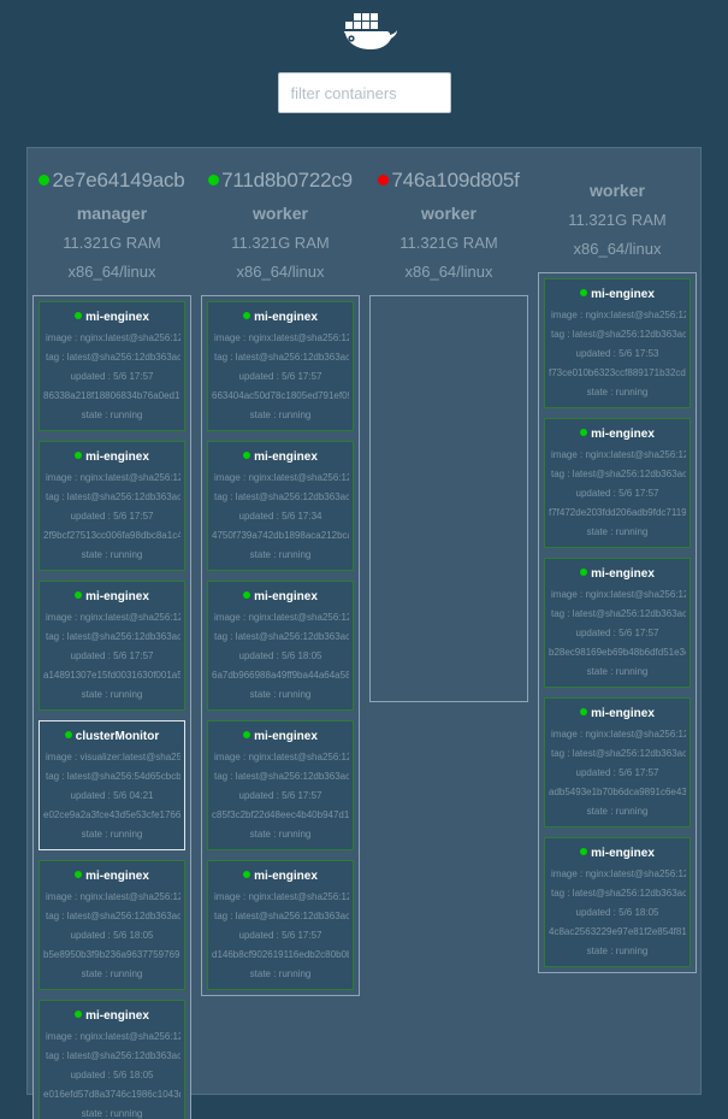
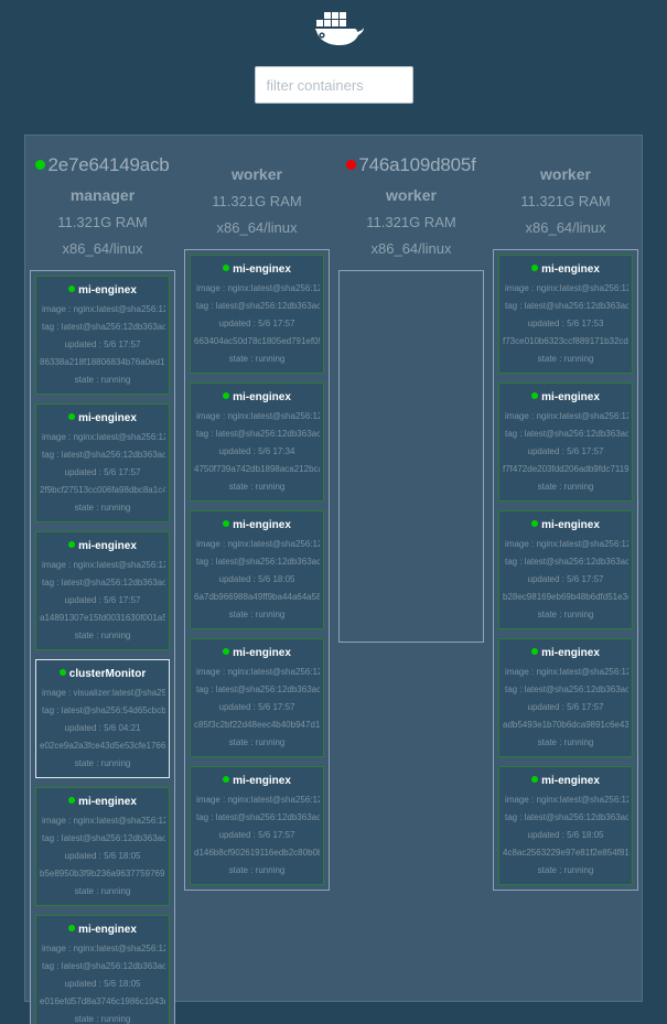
  filter containers
  2e7e64149acb
  manager
  11.321G RAM
  x86_64/linux
  mi-enginex
  image : nginx:latest@sha256:1
  tag : latest@sha256:12db363ac
  updated : 5/6 17:57
  86338a218f18806834b76a0ed1
  state : running
  mi-enginex
  image : nginx:latest@sha256:1
  tag : latest@sha256:12db363ac
  updated : 5/6 17:57
  2f9bcf27513cc006fa98dbc8a1c4
  state : running
  mi-enginex
  image : nginx:latest@sha256:1
  tag : latest@sha256:12db363ac
  updated : 5/6 17:57
  a14891307e15fd0031630f001a5
  state : running
  clusterMonitor
  image : visualizer:latest@sha25
  tag : latest@sha256:54d65cbcb
  updated : 5/6 04:21
  e02ce9a2a3fce43d5e53cfe1766
  state : running
  mi-enginex
  image : nginx:latest@sha256:1
  tag : latest@sha256:12db363ac
  updated : 5/6 18:05
  b5e8950b3f9b236a9637759769
  state : running
  mi-enginex
  image : nginx:latest@sha256:1
  tag : latest@sha256:12db363ac
  updated : 5/6 18:05
  e016efd57d8a3746c1986c1043
  state : running
- 711d8b0722c9
  worker
  11.321G RAM
  x86_64/linux
  mi-enginex
  image : nginx:latest@sha256:1
  tag : latest@sha256:12db363ac
  updated : 5/6 17:57
  663404ac50d78c1805ed791ef0
  state : running
  mi-enginex
  image : nginx:latest@sha256:1
  tag : latest@sha256:12db363ac
  updated : 5/6 17:34
  4750f739a742db1898aca212bc
  state : running
  mi-enginex
  image : nginx:latest@sha256:1
  tag : latest@sha256:12db363ac
  updated : 5/6 18:05
  6a7db966988a49ff9ba44a64a58
  state : running
  mi-enginex
  image : nginx:latest@sha256:1
  tag : latest@sha256:12db363ac
  updated : 5/6 17:57
  c85f3c2bf22d48eec4b40b947d1
  state : running
  mi-enginex
  image : nginx:latest@sha256:1
  tag : latest@sha256:12db363ac
  updated : 5/6 17:57
  d146b8cf902619116edb2c80b0
  state : running
  746a109d805f
  worker
  11.321G RAM
  x86_64/linux
  worker
  11.321G RAM
  x86_64/linux
  mi-enginex
  image : nginx:latest@sha256:1
  tag : latest@sha256:12db363ac
  updated : 5/6 17:53
  f73ce010b6323ccf889171b32cd
  state : running
  mi-enginex
  image : nginx:latest@sha256:1
  tag : latest@sha256:12db363ac
  updated : 5/6 17:57
  f7f472de203fdd206adb9fdc7119
  state : running
  mi-enginex
  image : nginx:latest@sha256:1
  tag : latest@sha256:12db363ac
  updated : 5/6 17:57
  b28ec98169eb69b48b6dfd51e3
  state : running
  mi-enginex
  image : nginx:latest@sha256:1
  tag : latest@sha256:12db363ac
  updated : 5/6 17:57
  adb5493e1b70b6dca9891c6e43
  state : running
  mi-enginex
  image : nginx:latest@sha256:1
  tag : latest@sha256:12db363ac
  updated : 5/6 18:05
  4c8ac2563229e97e81f2e854f81
  state : running
